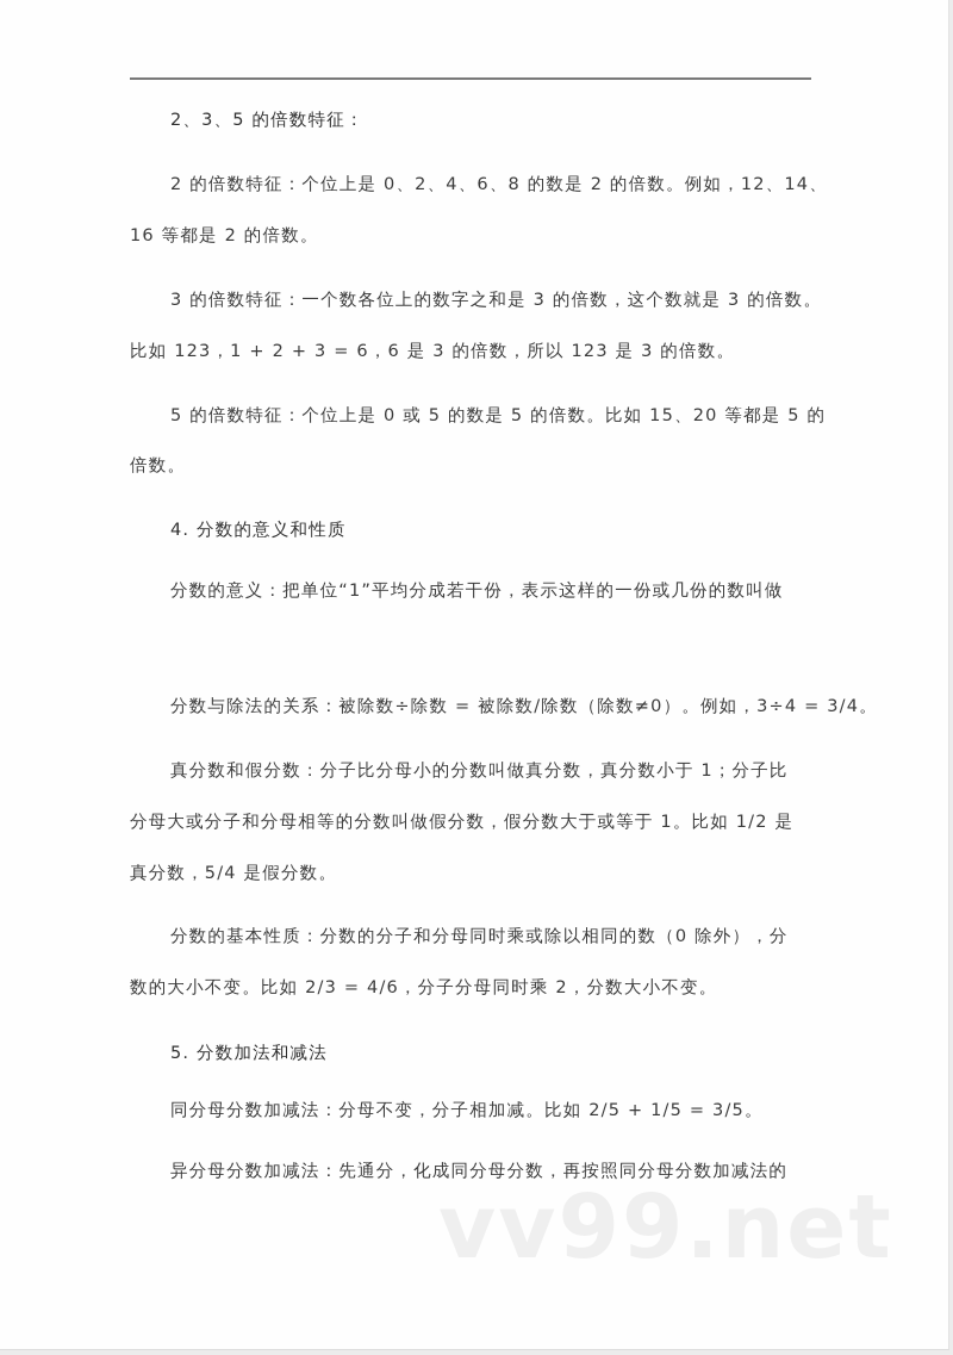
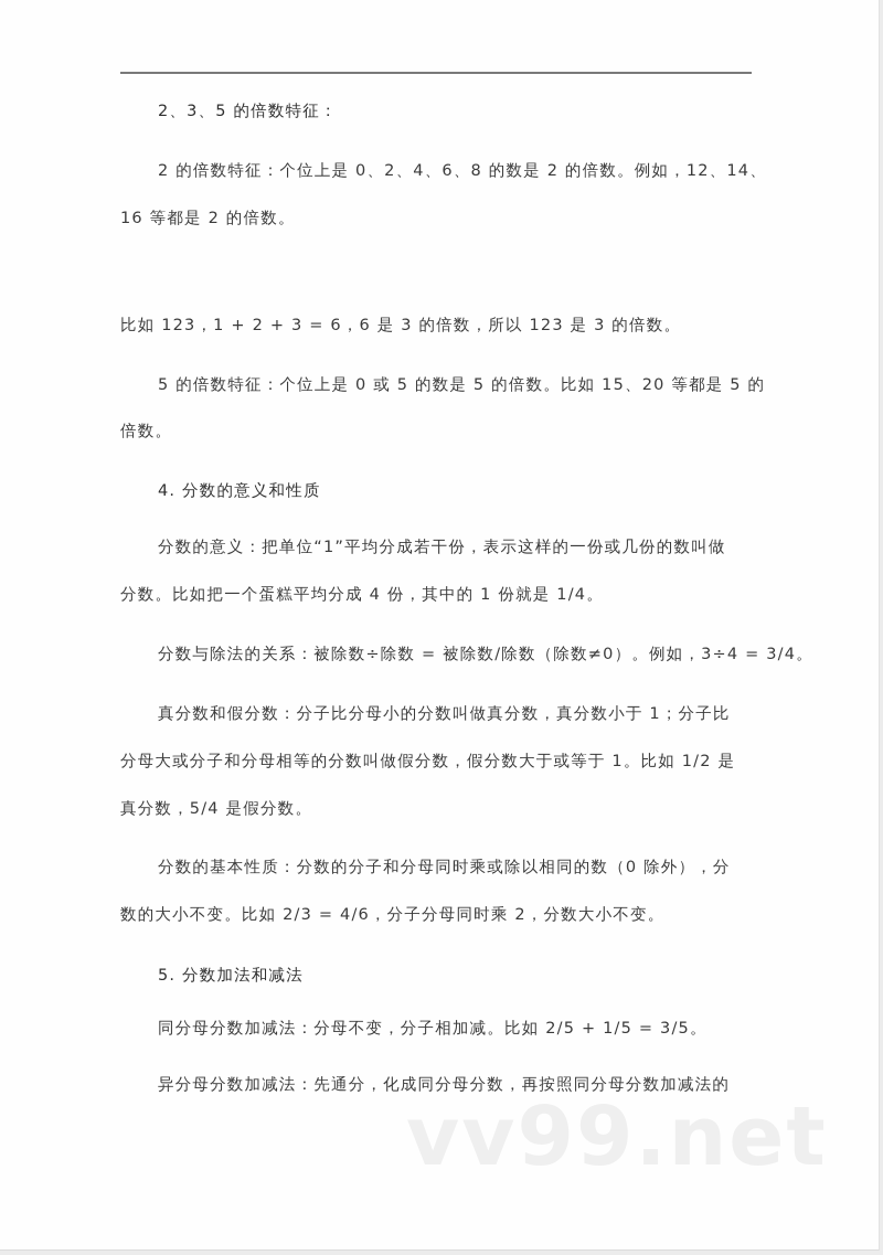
  2、3、5 的倍数特征：
  2 的倍数特征：个位上是 0、2、4、6、8 的数是 2 的倍数。例如，12、14、
  16 等都是 2 的倍数。
- 3 的倍数特征：一个数各位上的数字之和是 3 的倍数，这个数就是 3 的倍数。
  比如 123，1 + 2 + 3 = 6，6 是 3 的倍数，所以 123 是 3 的倍数。
  5 的倍数特征：个位上是 0 或 5 的数是 5 的倍数。比如 15、20 等都是 5 的
  倍数。
  4. 分数的意义和性质
  分数的意义：把单位“1”平均分成若干份，表示这样的一份或几份的数叫做
+ 分数。比如把一个蛋糕平均分成 4 份，其中的 1 份就是 1/4。
  分数与除法的关系：被除数÷除数 = 被除数/除数（除数≠0）。例如，3÷4 = 3/4。
  真分数和假分数：分子比分母小的分数叫做真分数，真分数小于 1；分子比
  分母大或分子和分母相等的分数叫做假分数，假分数大于或等于 1。比如 1/2 是
  真分数，5/4 是假分数。
  分数的基本性质：分数的分子和分母同时乘或除以相同的数（0 除外），分
  数的大小不变。比如 2/3 = 4/6，分子分母同时乘 2，分数大小不变。
  5. 分数加法和减法
  同分母分数加减法：分母不变，分子相加减。比如 2/5 + 1/5 = 3/5。
  异分母分数加减法：先通分，化成同分母分数，再按照同分母分数加减法的
  vv99.net
